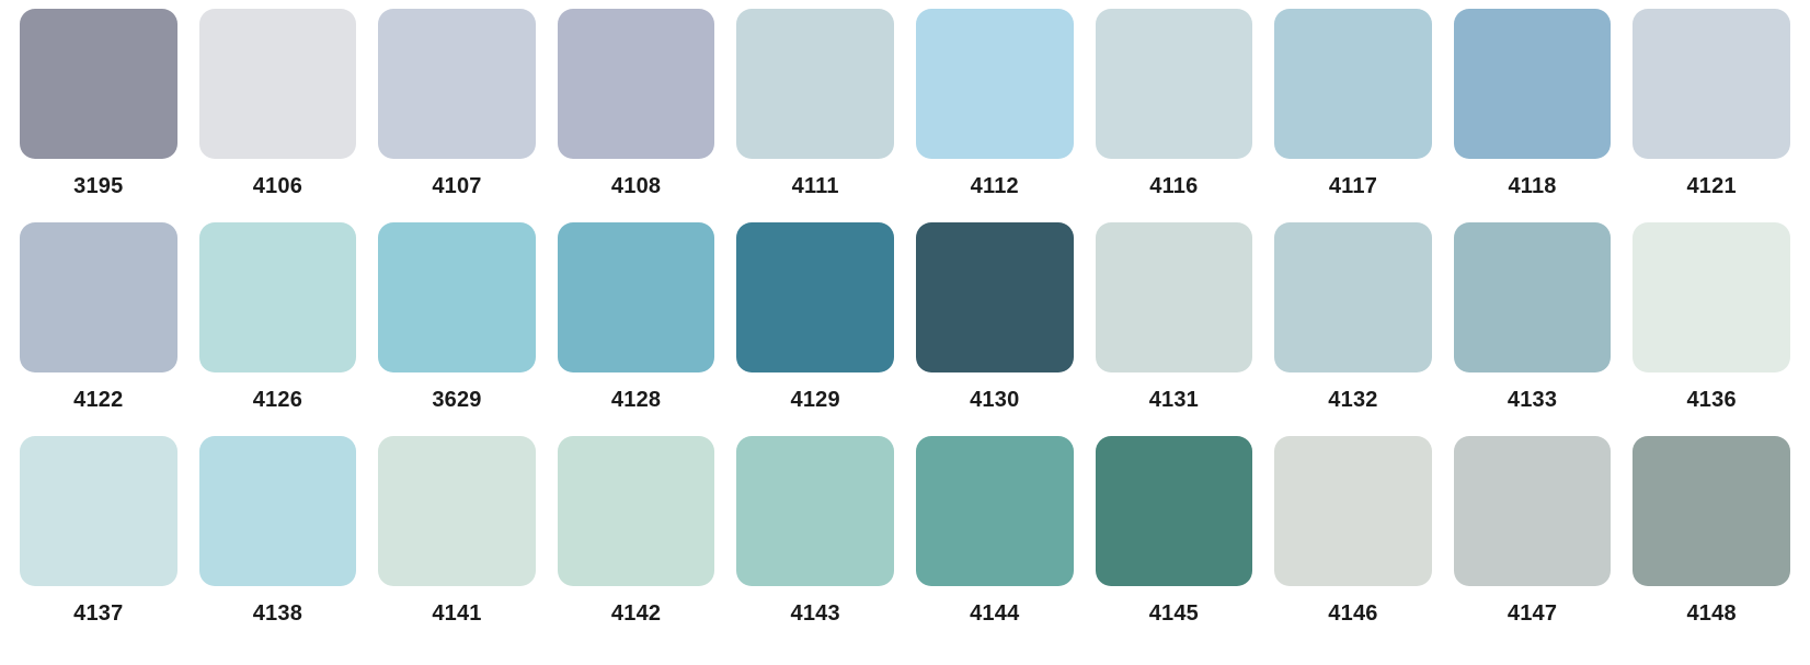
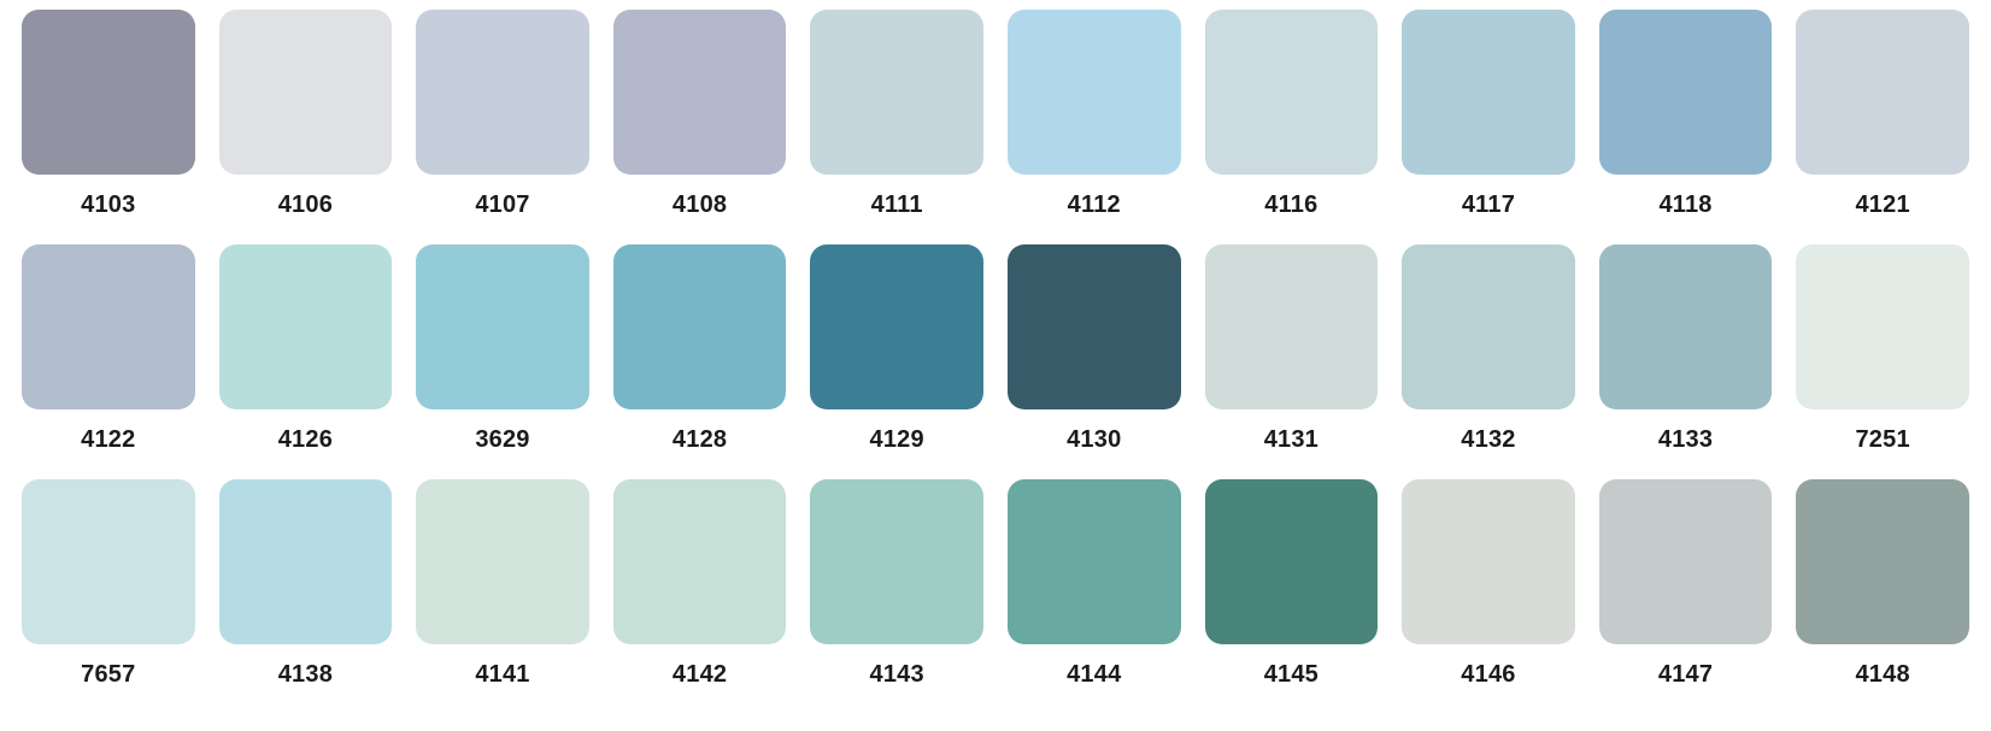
- 3195
+ 4103
  4106
  4107
  4108
  4111
  4112
  4116
  4117
  4118
  4121
  4122
  4126
  3629
  4128
  4129
  4130
  4131
  4132
  4133
- 4136
+ 7251
- 4137
+ 7657
  4138
  4141
  4142
  4143
  4144
  4145
  4146
  4147
  4148
